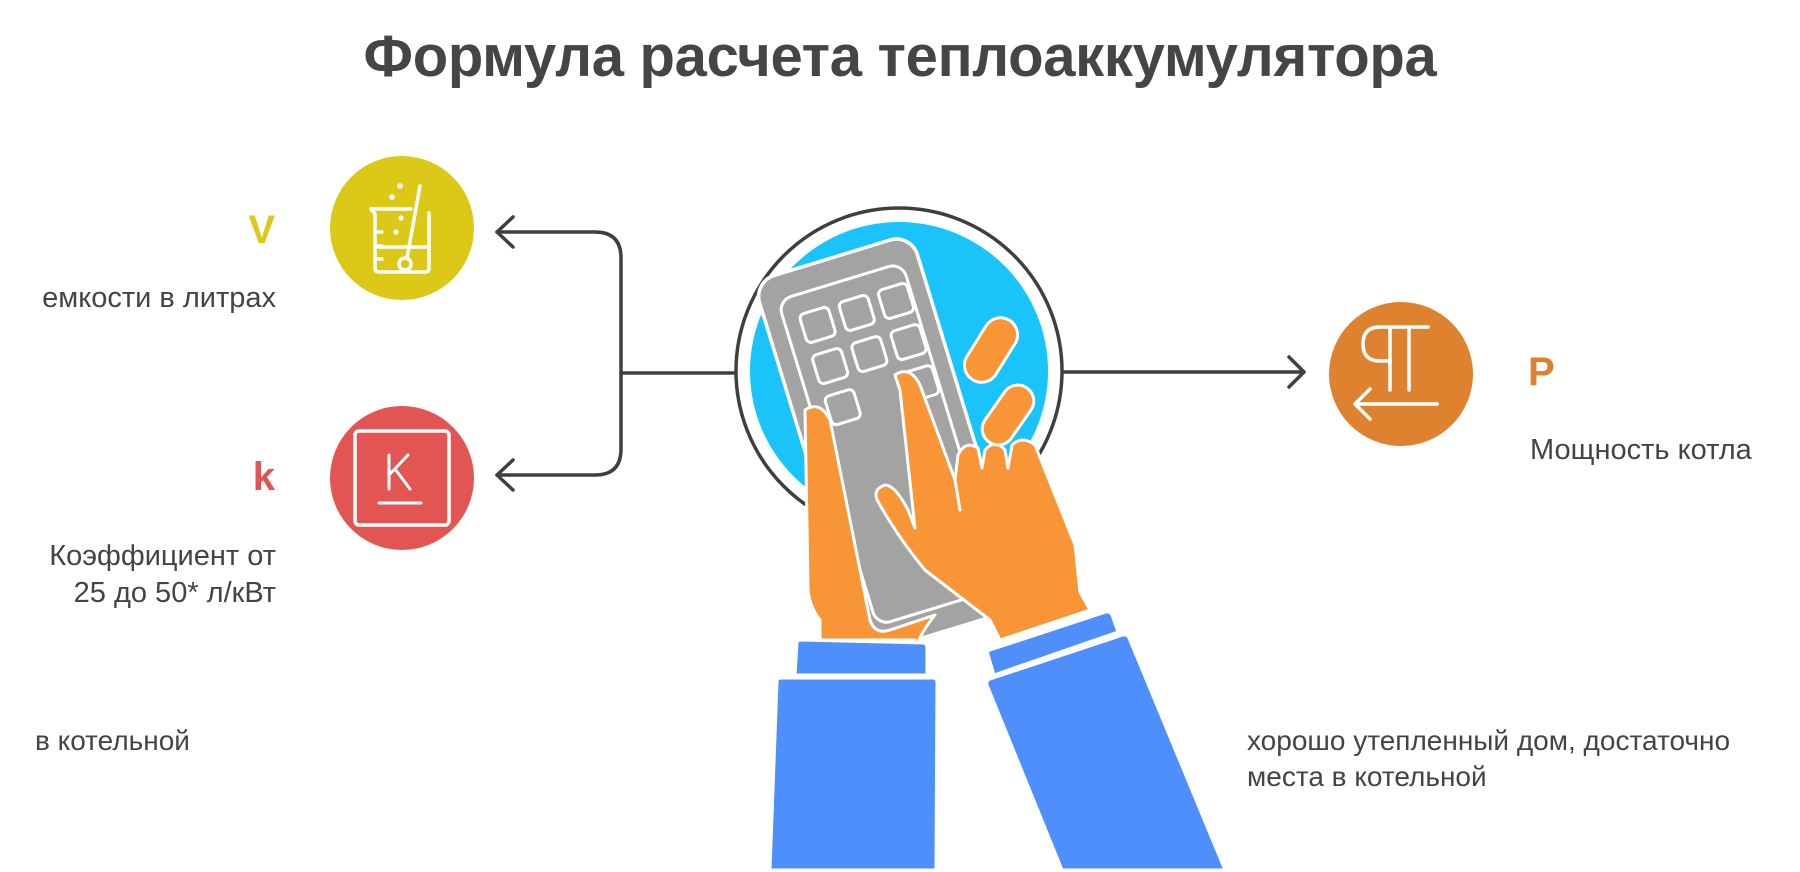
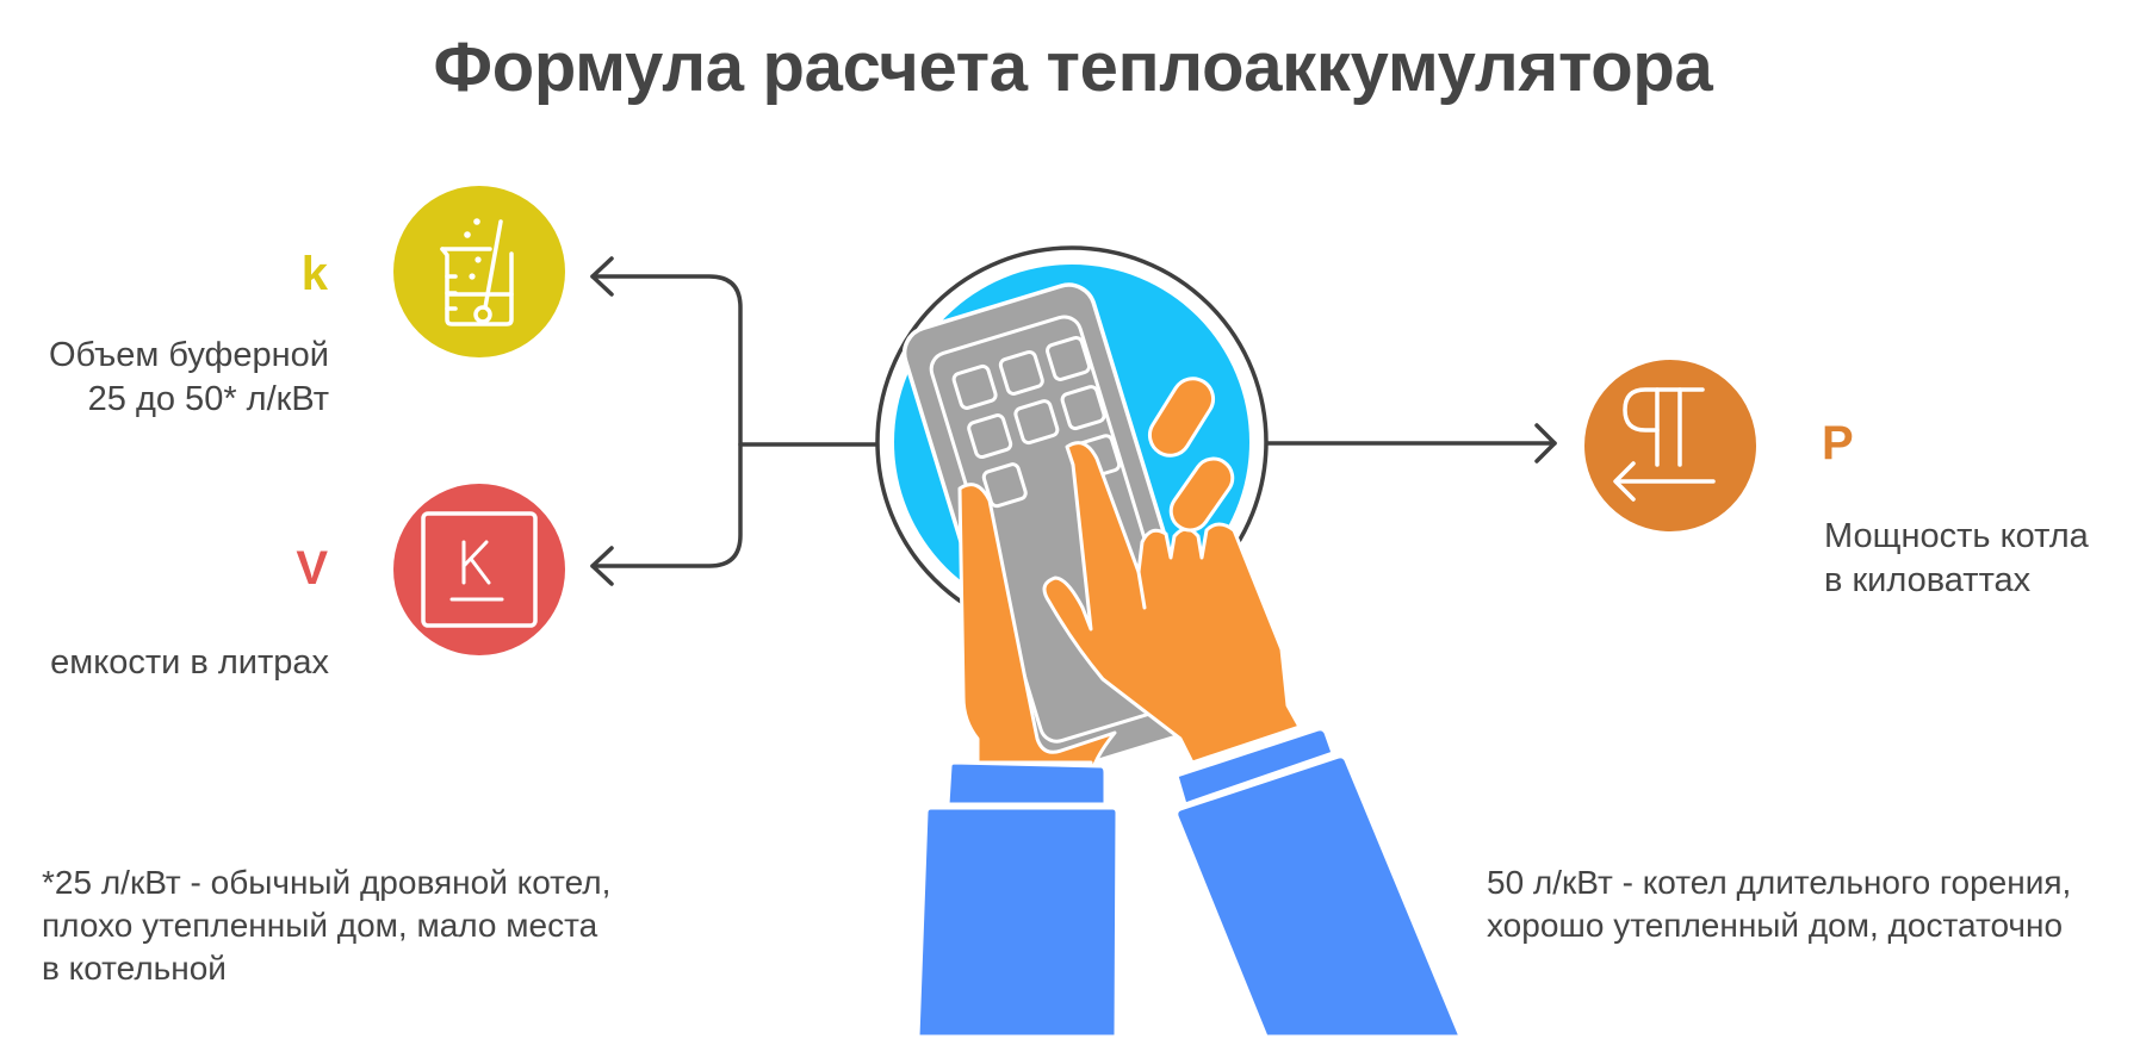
  Формула расчета теплоаккумулятора
- V
+ k
+ Объем буферной
- емкости в литрах
+ 25 до 50* л/кВт
- k
+ V
- Коэффициент от
- 25 до 50* л/кВт
+ емкости в литрах
  P
  Мощность котла
+ в киловаттах
+ *25 л/кВт - обычный дровяной котел,
+ плохо утепленный дом, мало места
  в котельной
+ 50 л/кВт - котел длительного горения,
  хорошо утепленный дом, достаточно
- места в котельной
